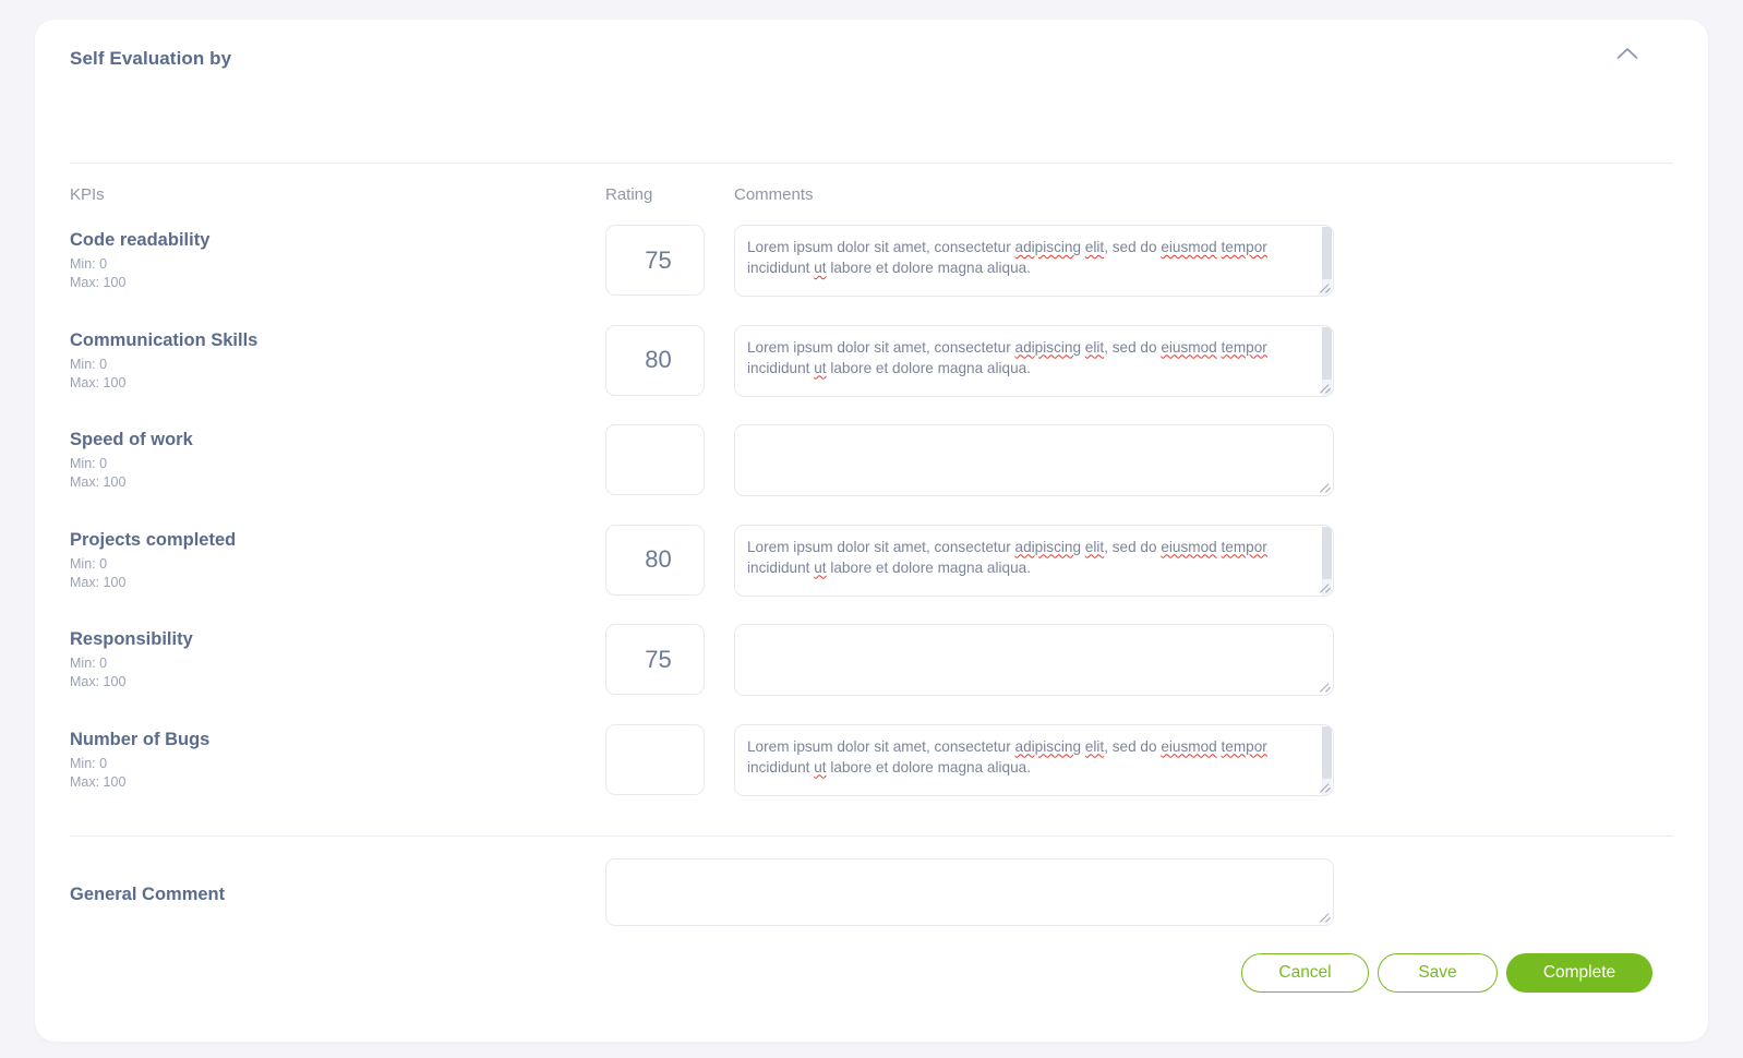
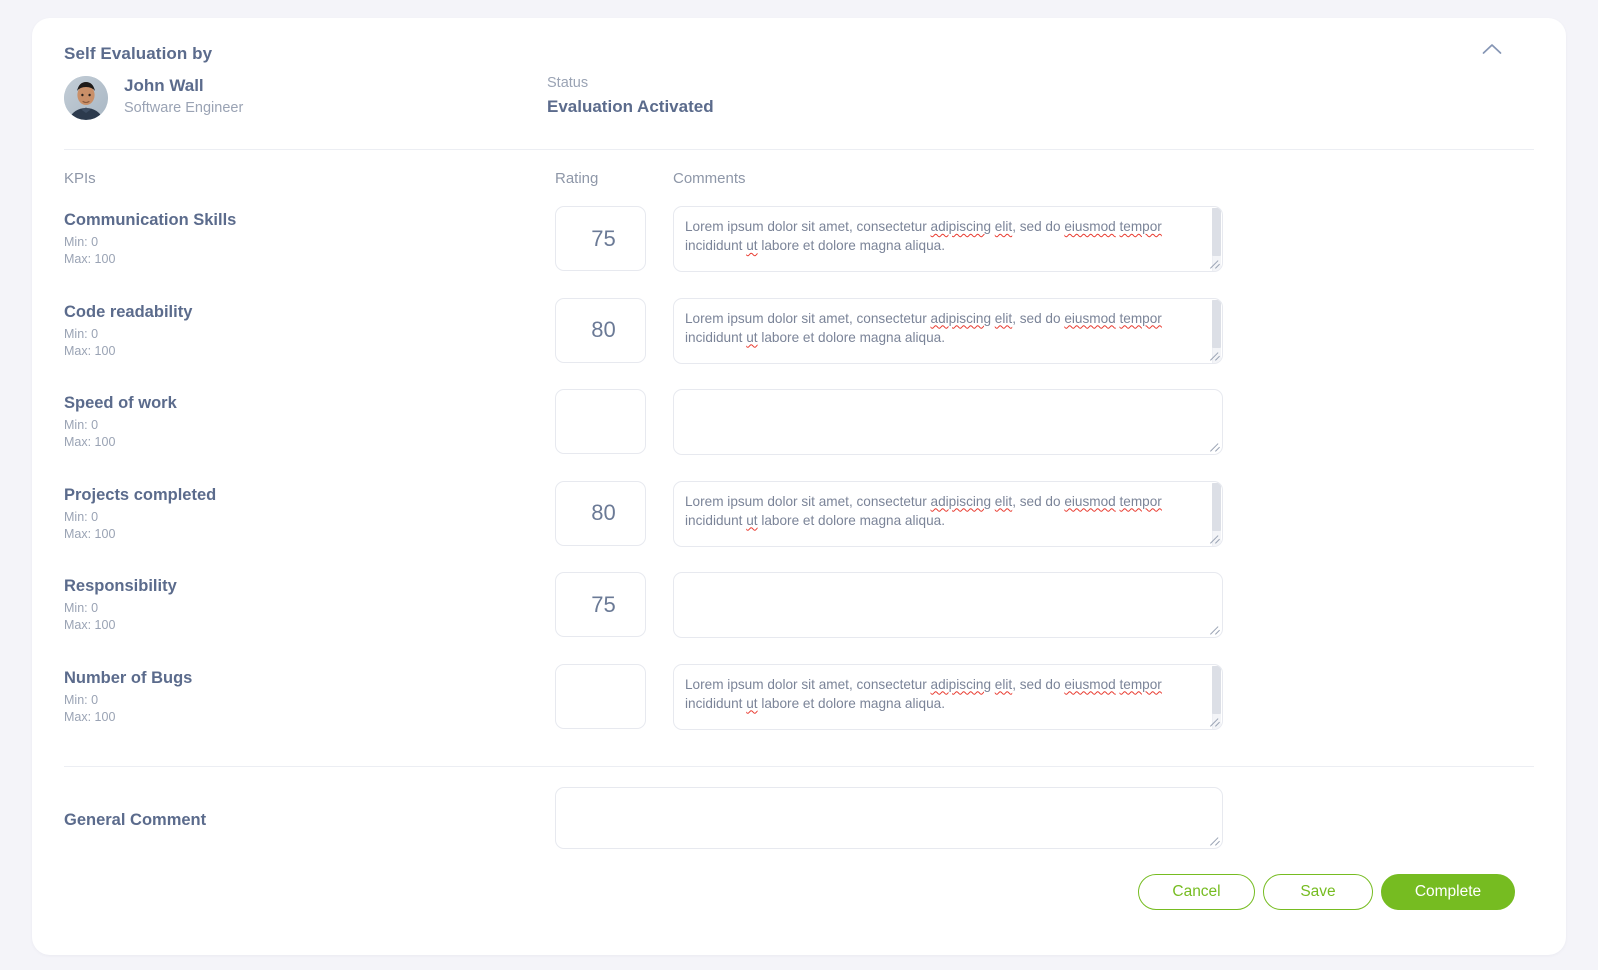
  Self Evaluation by
+ John Wall
+ Software Engineer
+ Status
+ Evaluation Activated
  KPIs
  Rating
  Comments
- Code readability
+ Communication Skills
  Min: 0
  Max: 100
  75
  Lorem ipsum dolor sit amet, consectetur adipiscing elit, sed do eiusmod tempor incididunt ut labore et dolore magna aliqua.
- Communication Skills
+ Code readability
  Min: 0
  Max: 100
  80
  Lorem ipsum dolor sit amet, consectetur adipiscing elit, sed do eiusmod tempor incididunt ut labore et dolore magna aliqua.
  Speed of work
  Min: 0
  Max: 100
  Projects completed
  Min: 0
  Max: 100
  80
  Lorem ipsum dolor sit amet, consectetur adipiscing elit, sed do eiusmod tempor incididunt ut labore et dolore magna aliqua.
  Responsibility
  Min: 0
  Max: 100
  75
  Number of Bugs
  Min: 0
  Max: 100
  Lorem ipsum dolor sit amet, consectetur adipiscing elit, sed do eiusmod tempor incididunt ut labore et dolore magna aliqua.
  General Comment
  Cancel
  Save
  Complete
